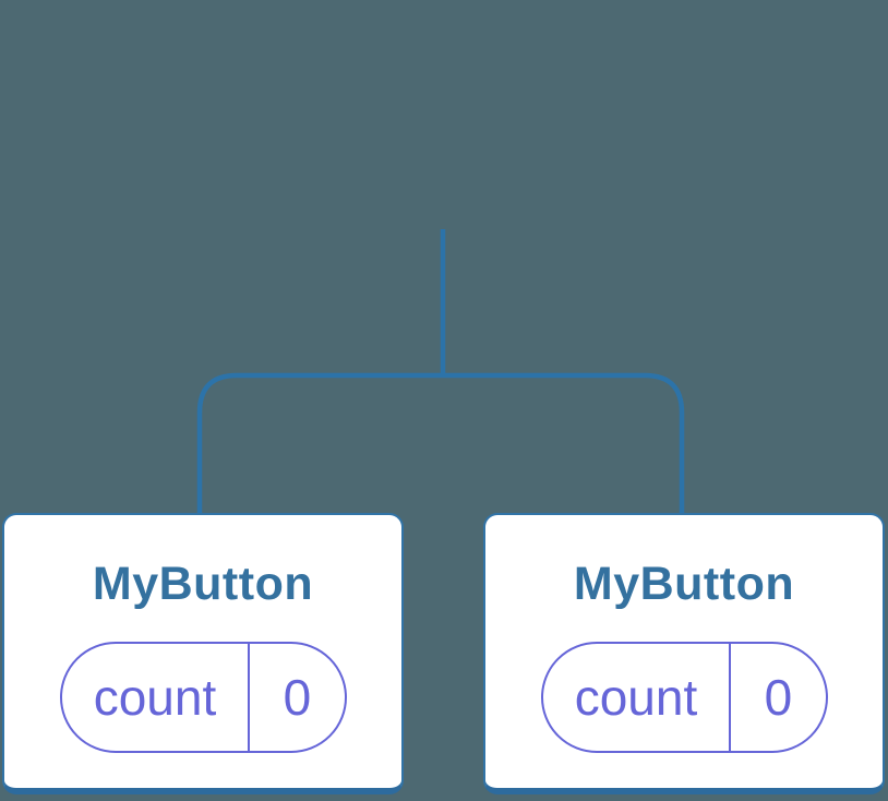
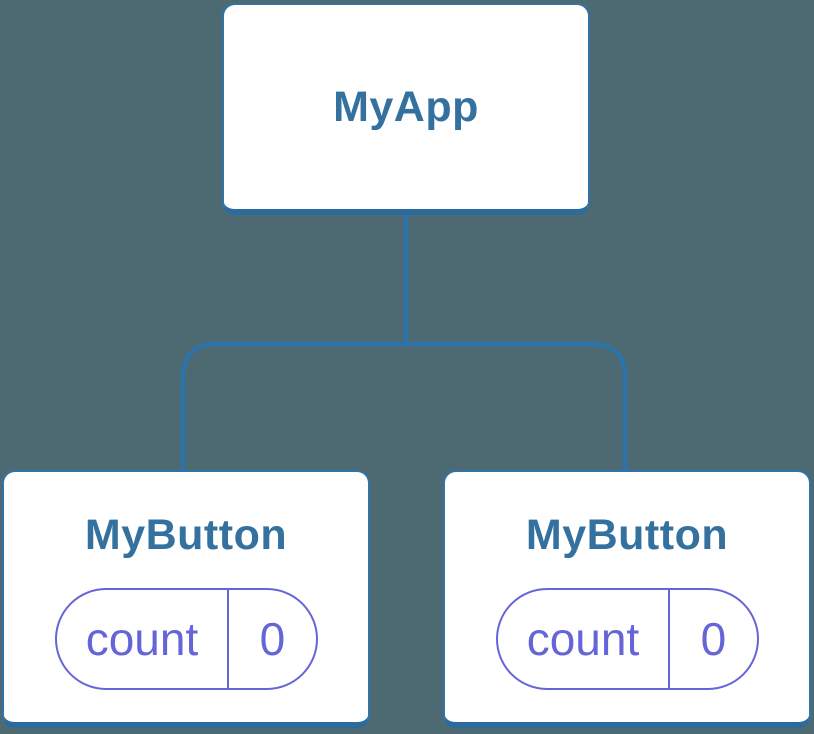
+ MyApp
  MyButton
  count
  0
  MyButton
  count
  0
